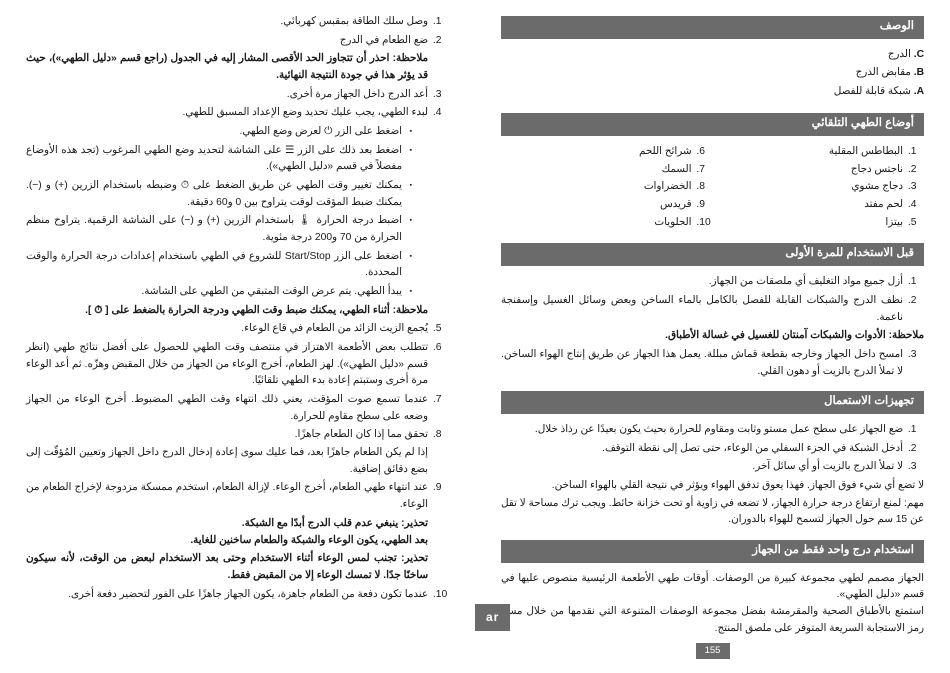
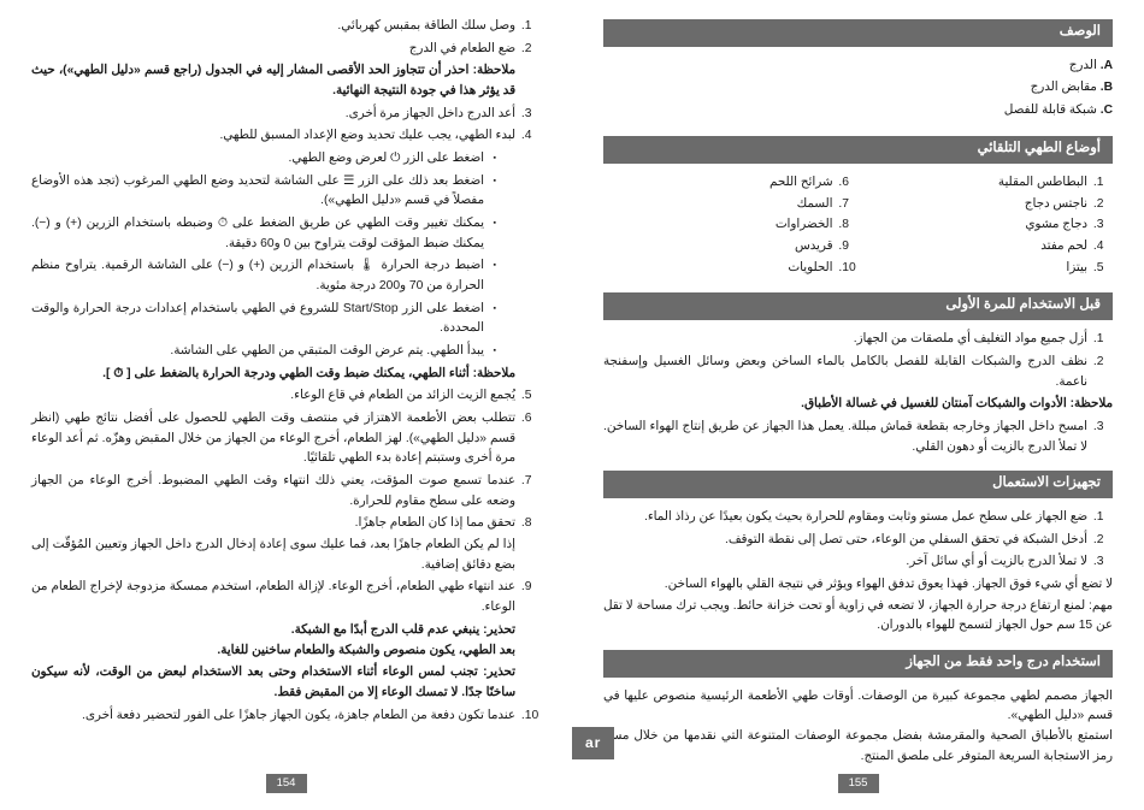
  الوصف
- C. الدرج
+ A. الدرج
  B. مقابض الدرج
- A. شبكة قابلة للفصل
+ C. شبكة قابلة للفصل
  أوضاع الطهي التلقائي
  البطاطس المقلية
  ناجتس دجاج
  دجاج مشوي
  لحم مفتد
  بيتزا
  شرائح اللحم
  السمك
  الخضراوات
  قريدس
  الحلويات
  قبل الاستخدام للمرة الأولى
  أزل جميع مواد التغليف أي ملصقات من الجهاز.
  نظف الدرج والشبكات القابلة للفصل بالكامل بالماء الساخن وبعض وسائل الغسيل وإسفنجة ناعمة.
  ملاحظة: الأدوات والشبكات آمنتان للغسيل في غسالة الأطباق.
  امسح داخل الجهاز وخارجه بقطعة قماش مبللة. يعمل هذا الجهاز عن طريق إنتاج الهواء الساخن. لا تملأ الدرج بالزيت أو دهون القلي.
  تجهيزات الاستعمال
- ضع الجهاز على سطح عمل مستو وثابت ومقاوم للحرارة بحيث يكون بعيدًا عن رذاذ خلال.
+ ضع الجهاز على سطح عمل مستو وثابت ومقاوم للحرارة بحيث يكون بعيدًا عن رذاذ الماء.
- أدخل الشبكة في الجزء السفلي من الوعاء، حتى تصل إلى نقطة التوقف.
+ أدخل الشبكة في تحقق السفلي من الوعاء، حتى تصل إلى نقطة التوقف.
  لا تملأ الدرج بالزيت أو أي سائل آخر.
  لا تضع أي شيء فوق الجهاز. فهذا يعوق تدفق الهواء ويؤثر في نتيجة القلي بالهواء الساخن.
  مهم: لمنع ارتفاع درجة حرارة الجهاز، لا تضعه في زاوية أو تحت خزانة حائط. ويجب ترك مساحة لا تقل عن 15 سم حول الجهاز لتسمح للهواء بالدوران.
  استخدام درج واحد فقط من الجهاز
  الجهاز مصمم لطهي مجموعة كبيرة من الوصفات. أوقات طهي الأطعمة الرئيسية منصوص عليها في قسم «دليل الطهي».
  استمتع بالأطباق الصحية والمقرمشة بفضل مجموعة الوصفات المتنوعة التي نقدمها من خلال مس رمز الاستجابة السريعة المتوفر على ملصق المنتج.
  ar
  155
  وصل سلك الطاقة بمقبس كهربائي.
  ضع الطعام في الدرج
  ملاحظة: احذر أن تتجاوز الحد الأقصى المشار إليه في الجدول (راجع قسم «دليل الطهي»)، حيث قد يؤثر هذا في جودة النتيجة النهائية.
  أعد الدرج داخل الجهاز مرة أخرى.
  لبدء الطهي، يجب عليك تحديد وضع الإعداد المسبق للطهي.
  اضغط على الزر ⏻ لعرض وضع الطهي.
  اضغط بعد ذلك على الزر ☰ على الشاشة لتحديد وضع الطهي المرغوب (تجد هذه الأوضاع مفصلاً في قسم «دليل الطهي»).
  يمكنك تغيير وقت الطهي عن طريق الضغط على ⏱ وضبطه باستخدام الزرين (+) و (−). يمكنك ضبط المؤقت لوقت يتراوح بين 0 و60 دقيقة.
  اضبط درجة الحرارة 🌡 باستخدام الزرين (+) و (−) على الشاشة الرقمية. يتراوح منظم الحرارة من 70 و200 درجة مئوية.
  اضغط على الزر Start/Stop للشروع في الطهي باستخدام إعدادات درجة الحرارة والوقت المحددة.
  يبدأ الطهي. يتم عرض الوقت المتبقي من الطهي على الشاشة.
  ملاحظة: أثناء الطهي، يمكنك ضبط وقت الطهي ودرجة الحرارة بالضغط على [ ⏱ ].
  يُجمع الزيت الزائد من الطعام في قاع الوعاء.
  تتطلب بعض الأطعمة الاهتزاز في منتصف وقت الطهي للحصول على أفضل نتائج طهي (انظر قسم «دليل الطهي»). لهز الطعام، أخرج الوعاء من الجهاز من خلال المقبض وهزّه. ثم أعد الوعاء مرة أخرى وستبتم إعادة بدء الطهي تلقائيًا.
  عندما تسمع صوت المؤقت، يعني ذلك انتهاء وقت الطهي المضبوط. أخرج الوعاء من الجهاز وضعه على سطح مقاوم للحرارة.
  تحقق مما إذا كان الطعام جاهزًا.
  إذا لم يكن الطعام جاهزًا بعد، فما عليك سوى إعادة إدخال الدرج داخل الجهاز وتعيين المُؤقّت إلى بضع دقائق إضافية.
  عند انتهاء طهي الطعام، أخرج الوعاء. لإزالة الطعام، استخدم ممسكة مزدوجة لإخراج الطعام من الوعاء.
  تحذير: ينبغي عدم قلب الدرج أبدًا مع الشبكة.
- بعد الطهي، يكون الوعاء والشبكة والطعام ساخنين للغاية.
+ بعد الطهي، يكون منصوص والشبكة والطعام ساخنين للغاية.
  تحذير: تجنب لمس الوعاء أثناء الاستخدام وحتى بعد الاستخدام لبعض من الوقت، لأنه سيكون ساخنًا جدًا. لا تمسك الوعاء إلا من المقبض فقط.
  عندما تكون دفعة من الطعام جاهزة، يكون الجهاز جاهزًا على الفور لتحضير دفعة أخرى.
+ 154
